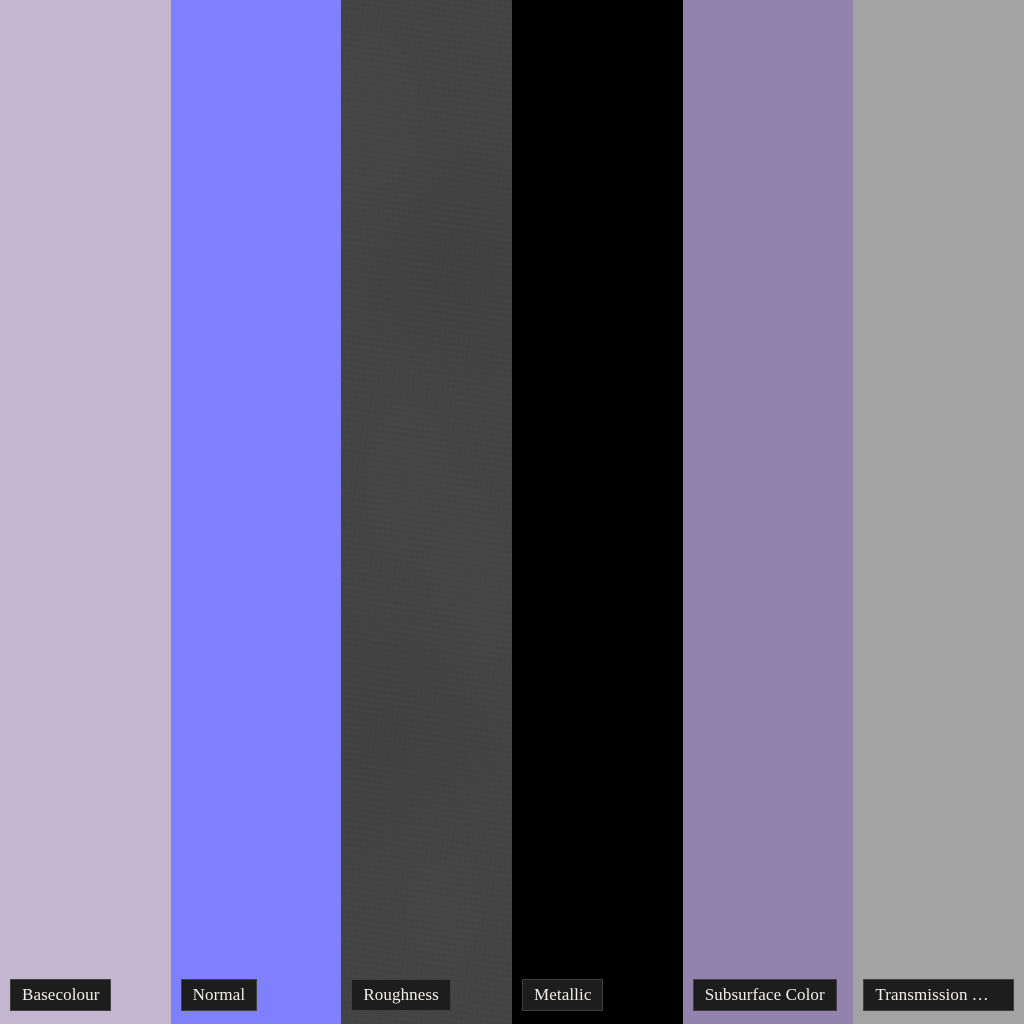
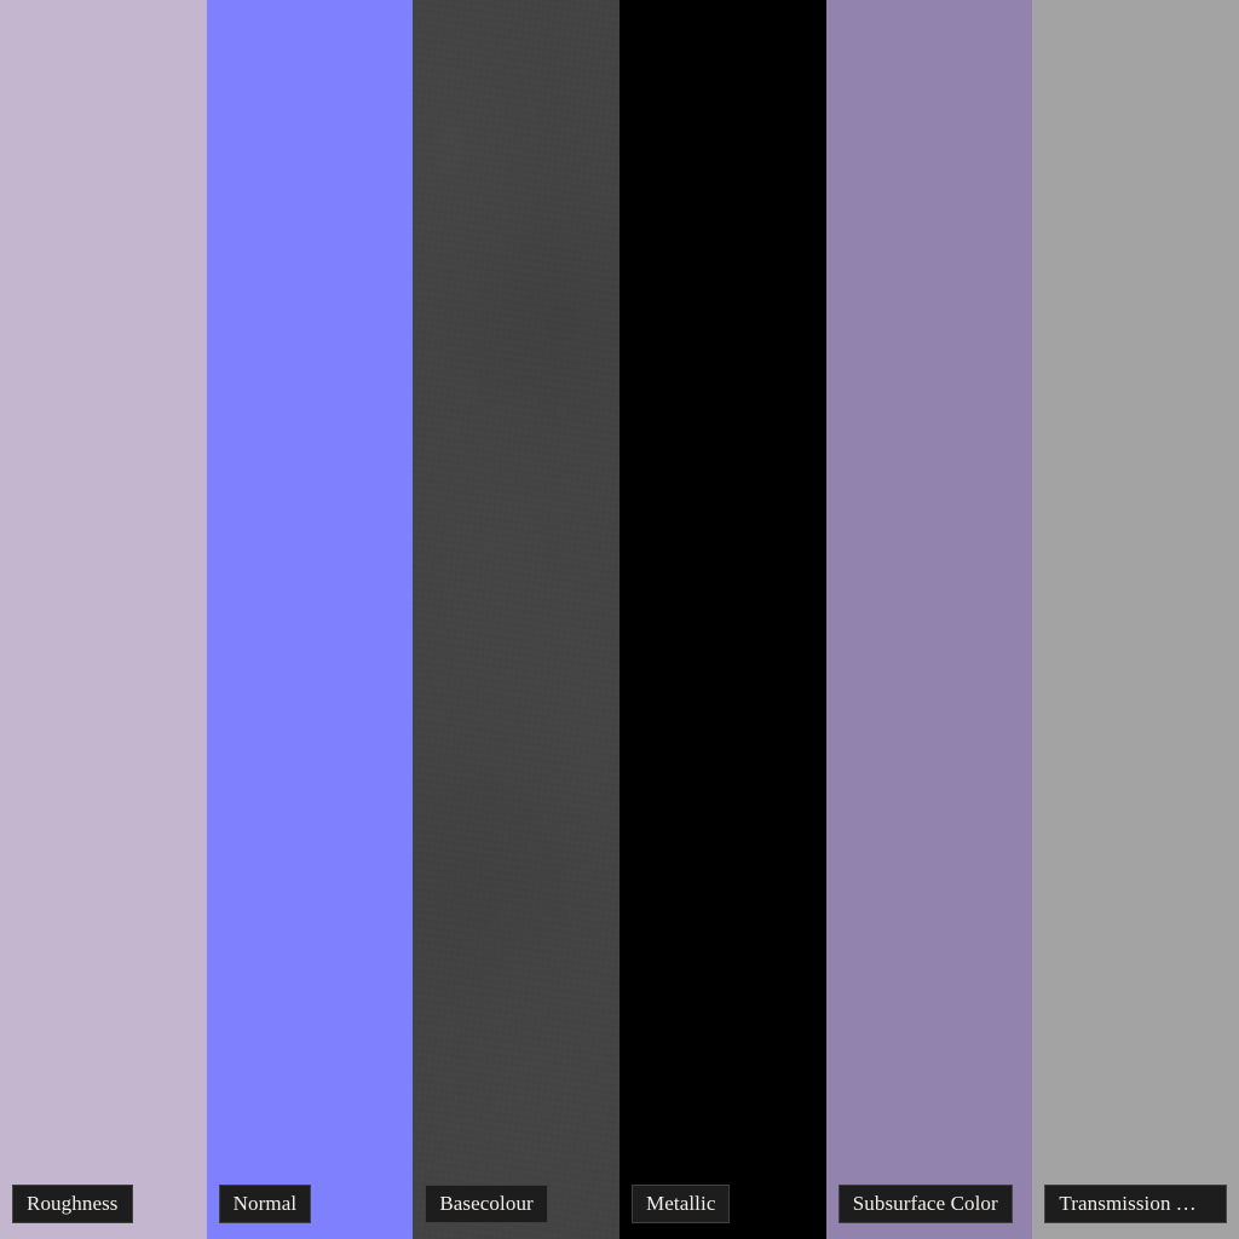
- Basecolour
+ Roughness
  Normal
- Roughness
+ Basecolour
  Metallic
  Subsurface Color
  Transmission Weigh
